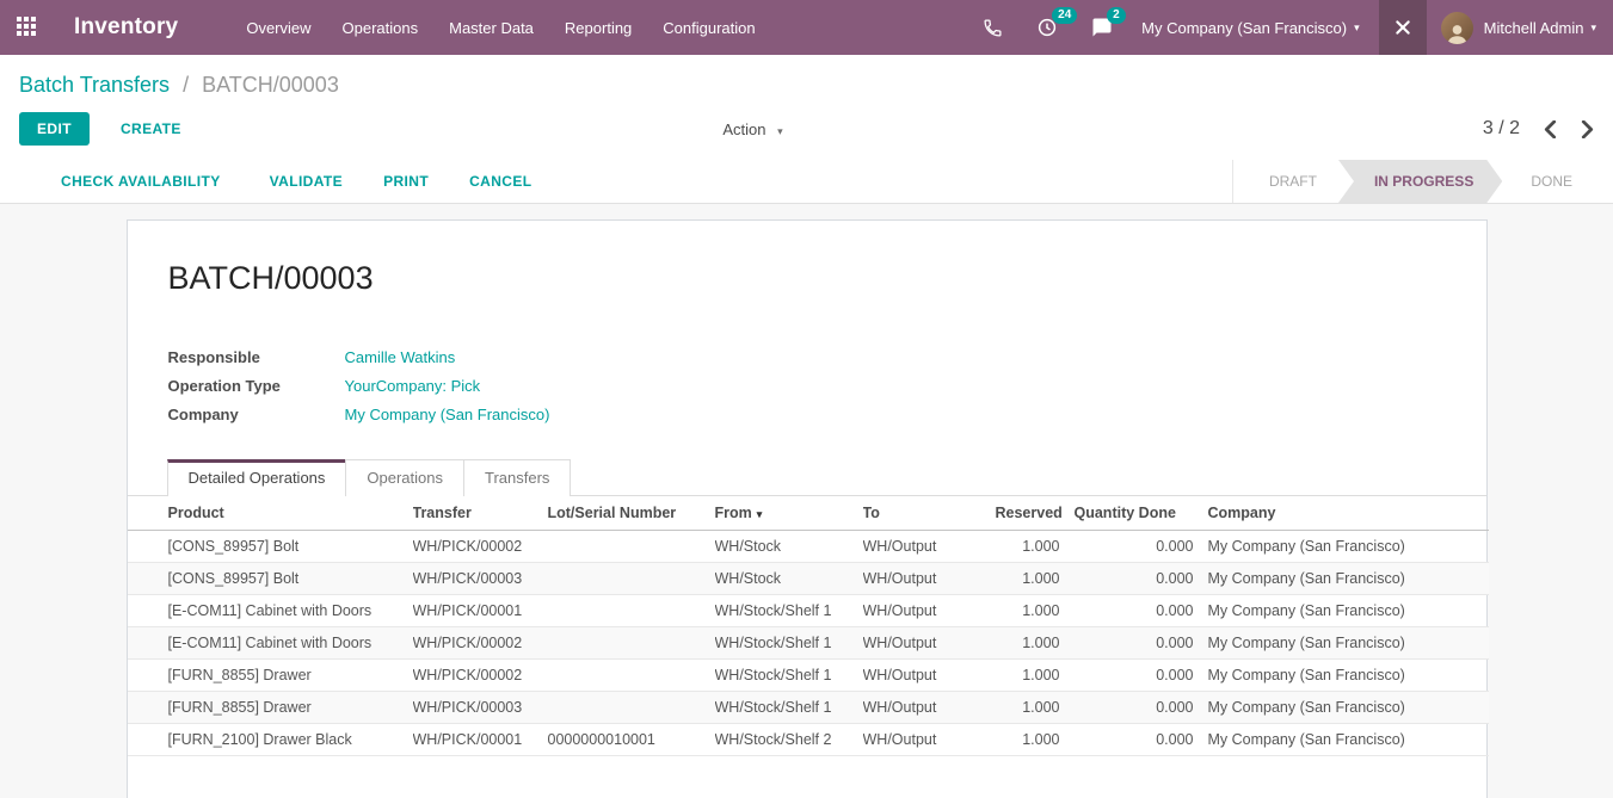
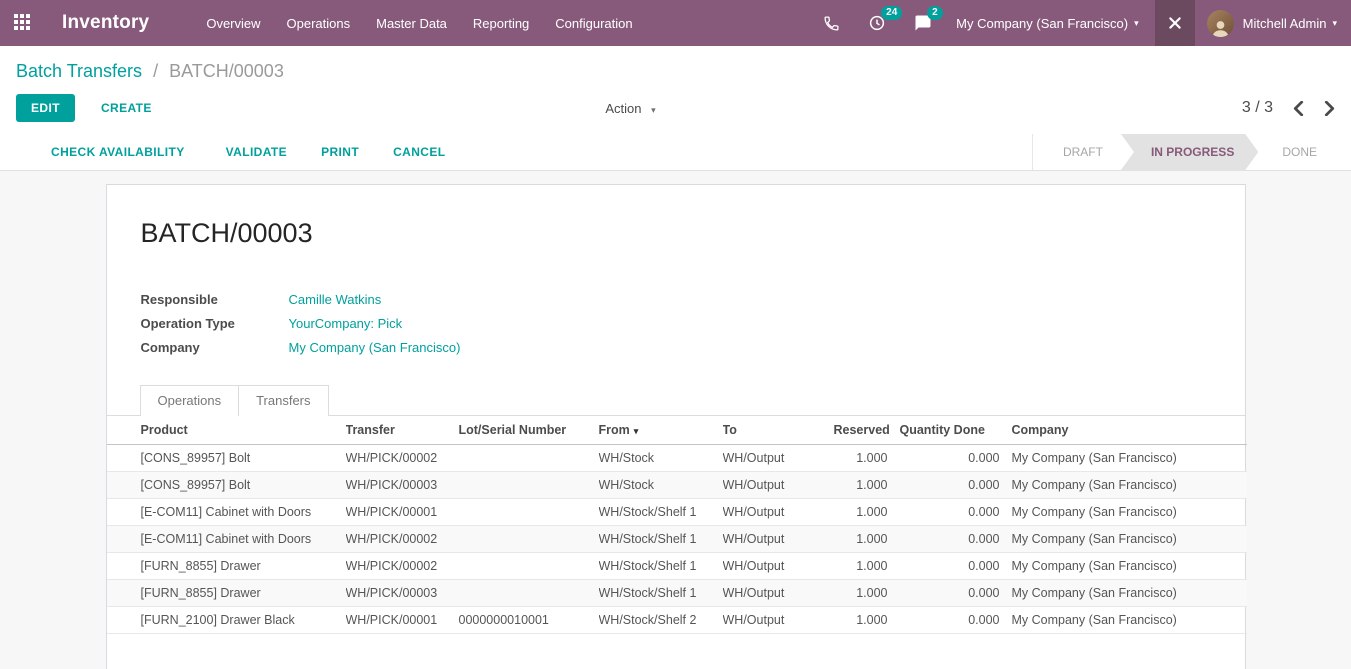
  Inventory
  Overview
  Operations
  Master Data
  Reporting
  Configuration
  24
  2
  My Company (San Francisco)
  ▾
  Mitchell Admin
  ▾
  Batch Transfers / BATCH/00003
  EDIT
  CREATE
  Action ▾
- 3 / 2
+ 3 / 3
  CHECK AVAILABILITY
  VALIDATE
  PRINT
  CANCEL
  DRAFT
  IN PROGRESS
  DONE
  BATCH/00003
  Responsible
  Camille Watkins
  Operation Type
  YourCompany: Pick
  Company
  My Company (San Francisco)
- Detailed Operations
  Operations
  Transfers
  Product	Transfer	Lot/Serial Number	From ▾	To	Reserved	Quantity Done	Company
  [CONS_89957] Bolt	WH/PICK/00002		WH/Stock	WH/Output	1.000	0.000	My Company (San Francisco)
  [CONS_89957] Bolt	WH/PICK/00003		WH/Stock	WH/Output	1.000	0.000	My Company (San Francisco)
  [E-COM11] Cabinet with Doors	WH/PICK/00001		WH/Stock/Shelf 1	WH/Output	1.000	0.000	My Company (San Francisco)
  [E-COM11] Cabinet with Doors	WH/PICK/00002		WH/Stock/Shelf 1	WH/Output	1.000	0.000	My Company (San Francisco)
  [FURN_8855] Drawer	WH/PICK/00002		WH/Stock/Shelf 1	WH/Output	1.000	0.000	My Company (San Francisco)
  [FURN_8855] Drawer	WH/PICK/00003		WH/Stock/Shelf 1	WH/Output	1.000	0.000	My Company (San Francisco)
  [FURN_2100] Drawer Black	WH/PICK/00001	0000000010001	WH/Stock/Shelf 2	WH/Output	1.000	0.000	My Company (San Francisco)
